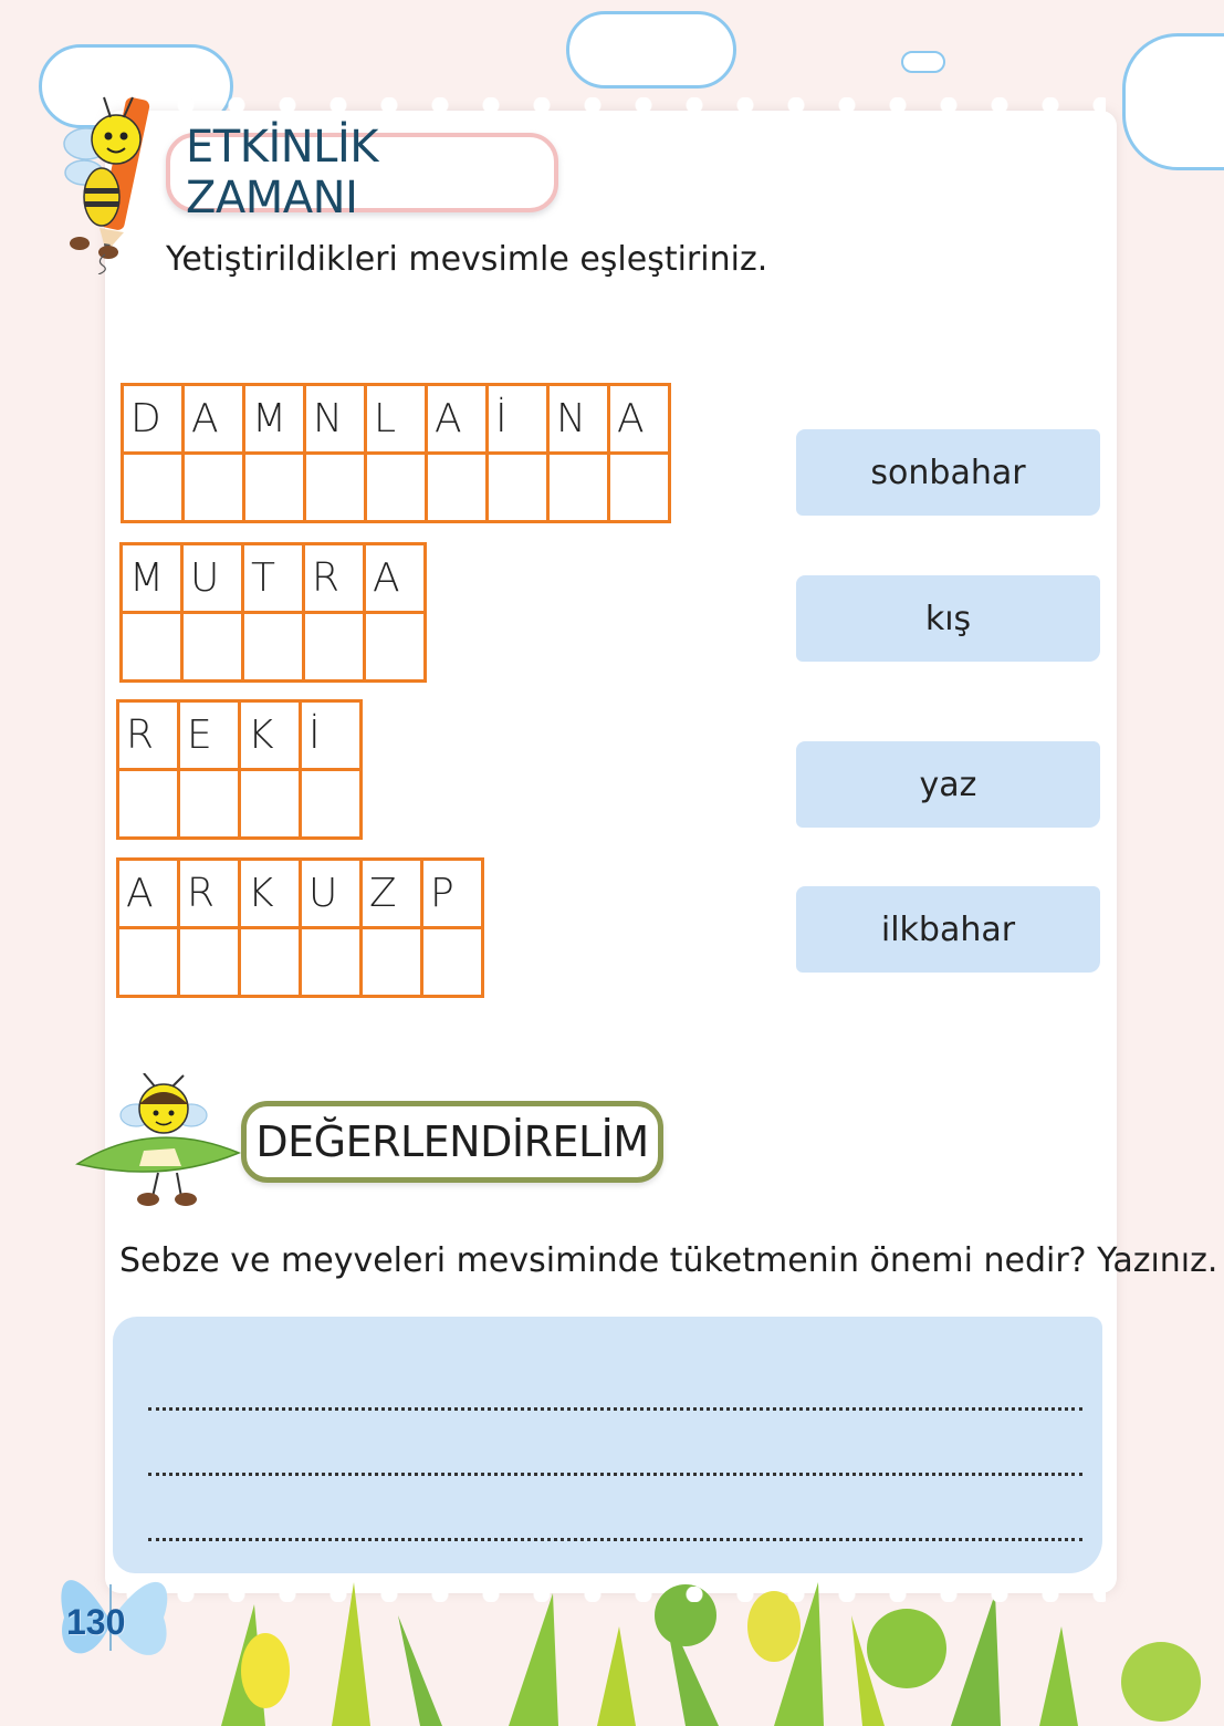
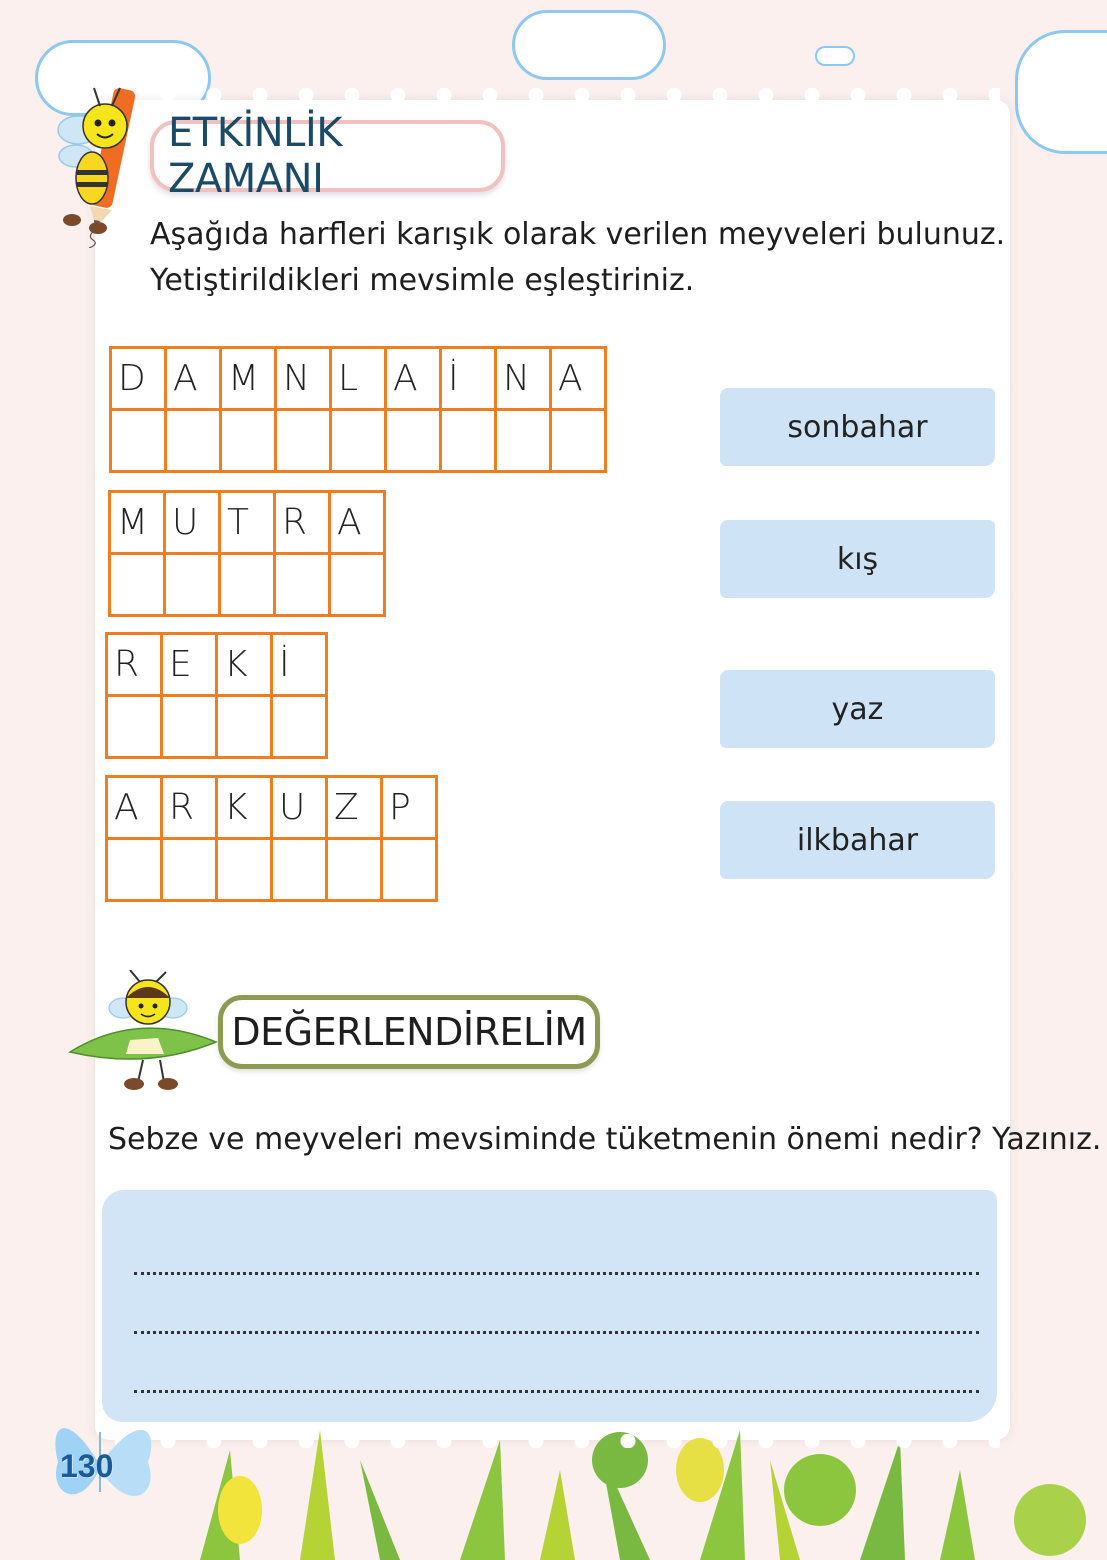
  ETKİNLİK ZAMANI
+ Aşağıda harfleri karışık olarak verilen meyveleri bulunuz.
  Yetiştirildikleri mevsimle eşleştiriniz.
  D	A	M	N	L	A	İ	N	A
  M	U	T	R	A
  R	E	K	İ
  A	R	K	U	Z	P
  sonbahar
  kış
  yaz
  ilkbahar
  DEĞERLENDİRELİM
  Sebze ve meyveleri mevsiminde tüketmenin önemi nedir? Yazınız.
  130
